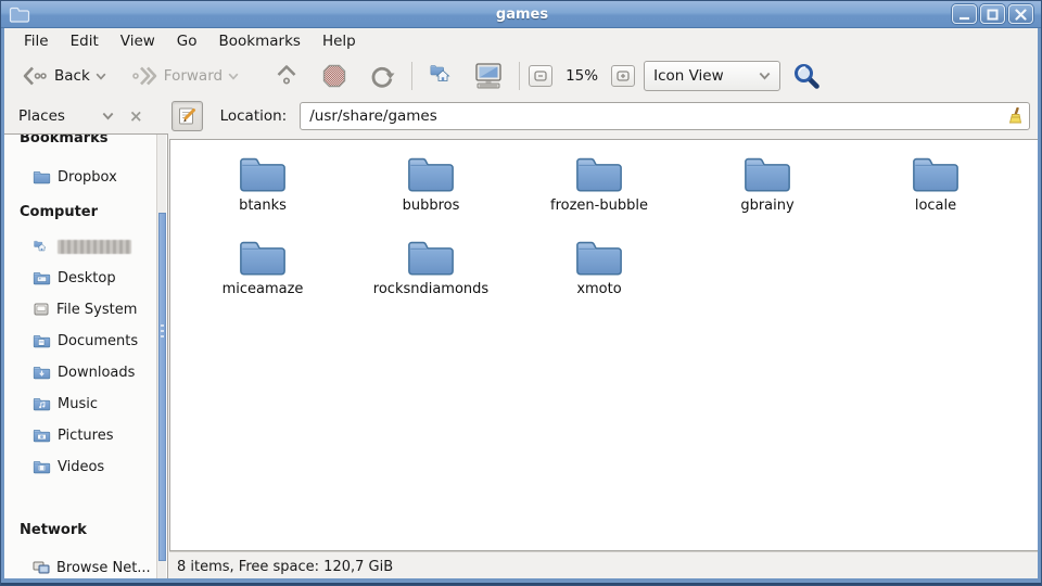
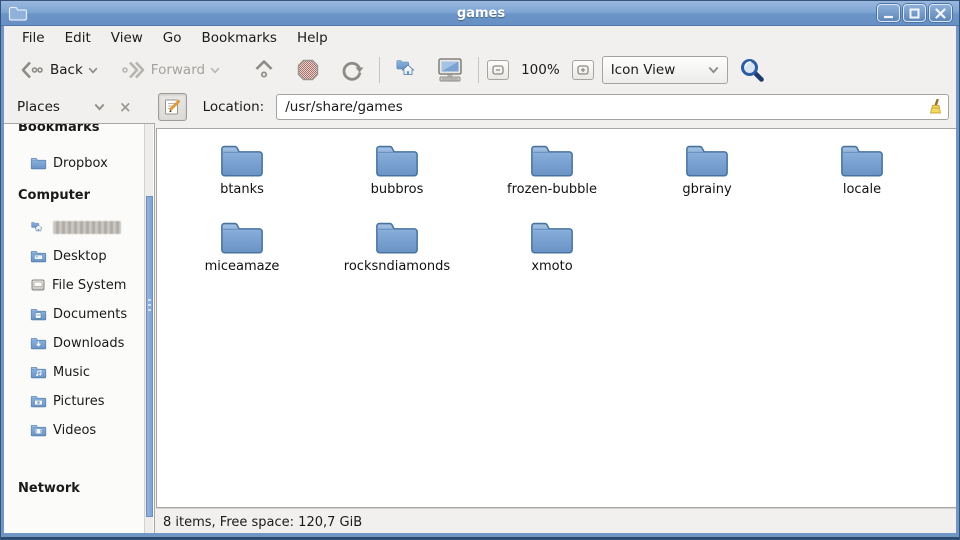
  games
  File
  Edit
  View
  Go
  Bookmarks
  Help
  Back
  Forward
- 15%
+ 100%
  Icon View
  Places
  ×
  Location:
  /usr/share/games
  Bookmarks
  Dropbox
  Computer
  Desktop
  File System
  Documents
  Downloads
  Music
  Pictures
  Videos
  Network
- Browse Net...
  btanks
  bubbros
  frozen-bubble
  gbrainy
  locale
  miceamaze
  rocksndiamonds
  xmoto
  8 items, Free space: 120,7 GiB
